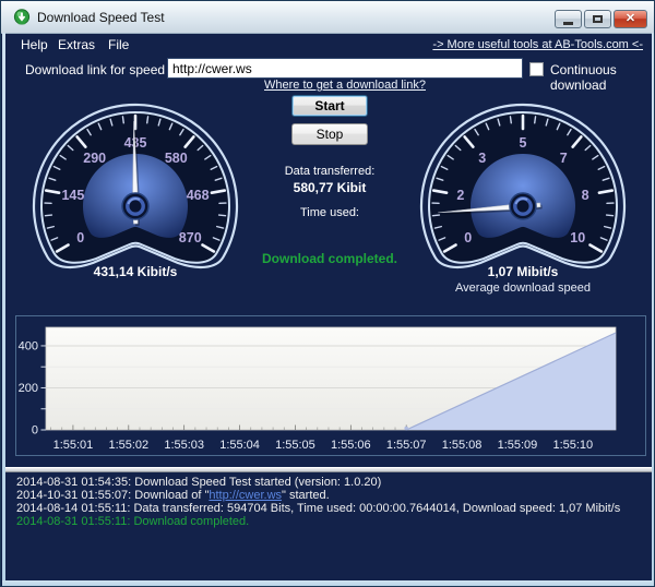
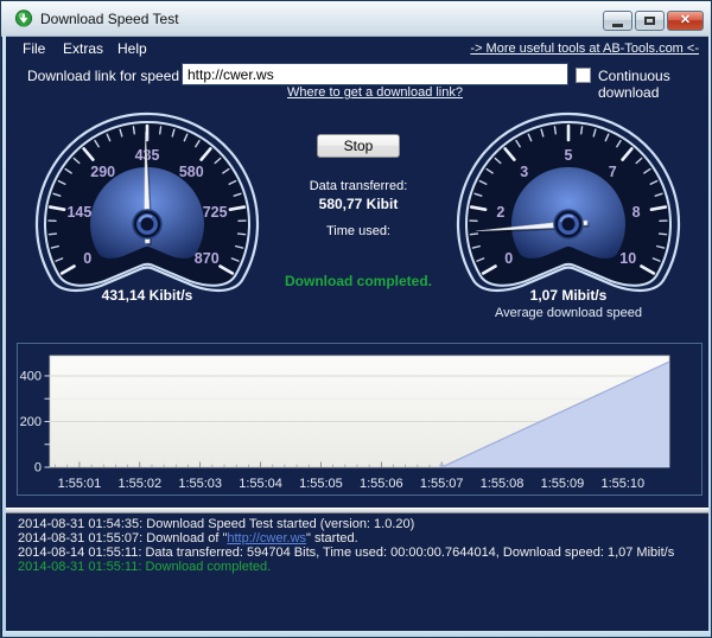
  Download Speed Test
  ✕
- Help
+ File
  Extras
- File
+ Help
  -> More useful tools at AB-Tools.com <-
  Download link for speed
  http://cwer.ws
  Where to get a download link?
  Continuous download
- Start
  Stop
  Data transferred:
  580,77 Kibit
  Time used:
  Download completed.
  0
  145
  290
  435
  580
- 468
+ 725
  870
  0
  2
  3
  5
  7
  8
  10
  431,14 Kibit/s
  1,07 Mibit/s
  Average download speed
  0
  200
  400
  1:55:01
  1:55:02
  1:55:03
  1:55:04
  1:55:05
  1:55:06
  1:55:07
  1:55:08
  1:55:09
  1:55:10
  2014-08-31 01:54:35: Download Speed Test started (version: 1.0.20)
- 2014-10-31 01:55:07: Download of "http://cwer.ws" started.
+ 2014-08-31 01:55:07: Download of "http://cwer.ws" started.
  2014-08-14 01:55:11: Data transferred: 594704 Bits, Time used: 00:00:00.7644014, Download speed: 1,07 Mibit/s
  2014-08-31 01:55:11: Download completed.
